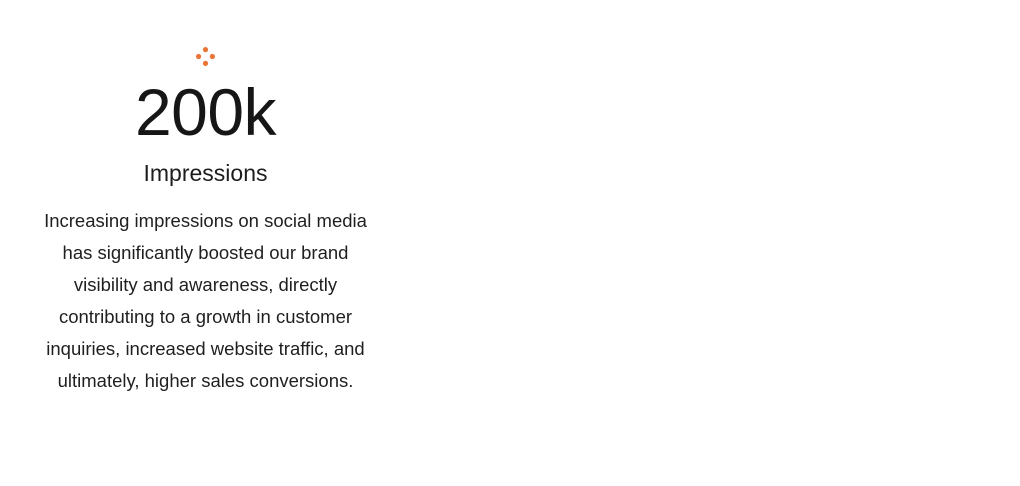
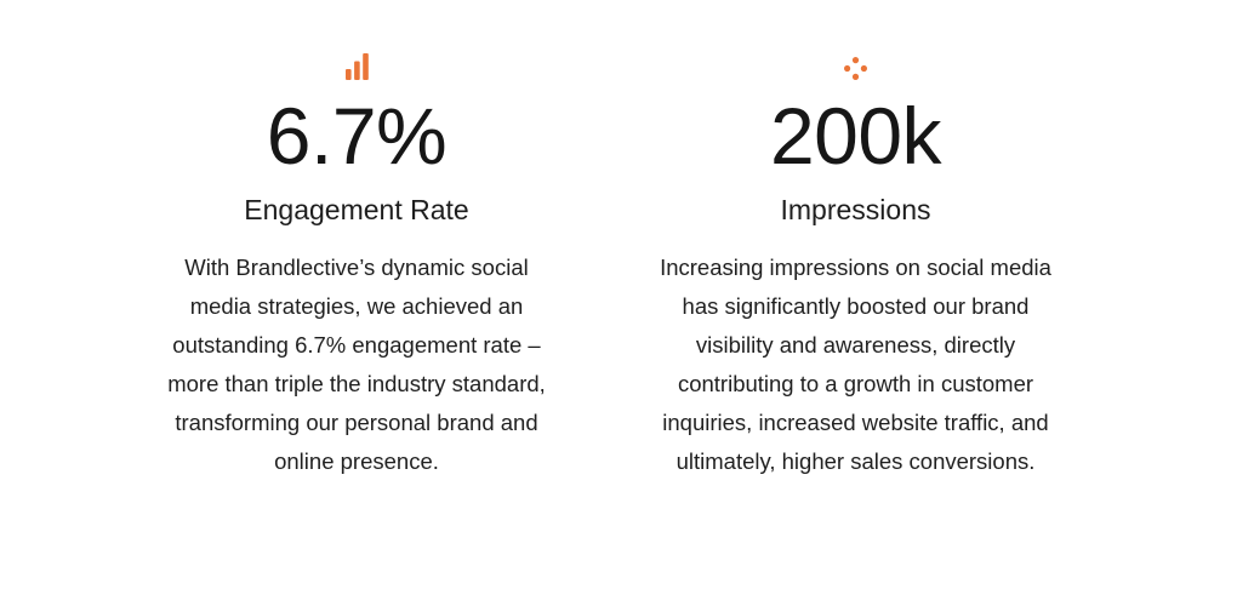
+ 6.7%
+ Engagement Rate
+ With Brandlective’s dynamic social media strategies, we achieved an outstanding 6.7% engagement rate –more than triple the industry standard, transforming our personal brand and online presence.
  200k
  Impressions
  Increasing impressions on social media has significantly boosted our brand visibility and awareness, directly contributing to a growth in customer inquiries, increased website traffic, and ultimately, higher sales conversions.
